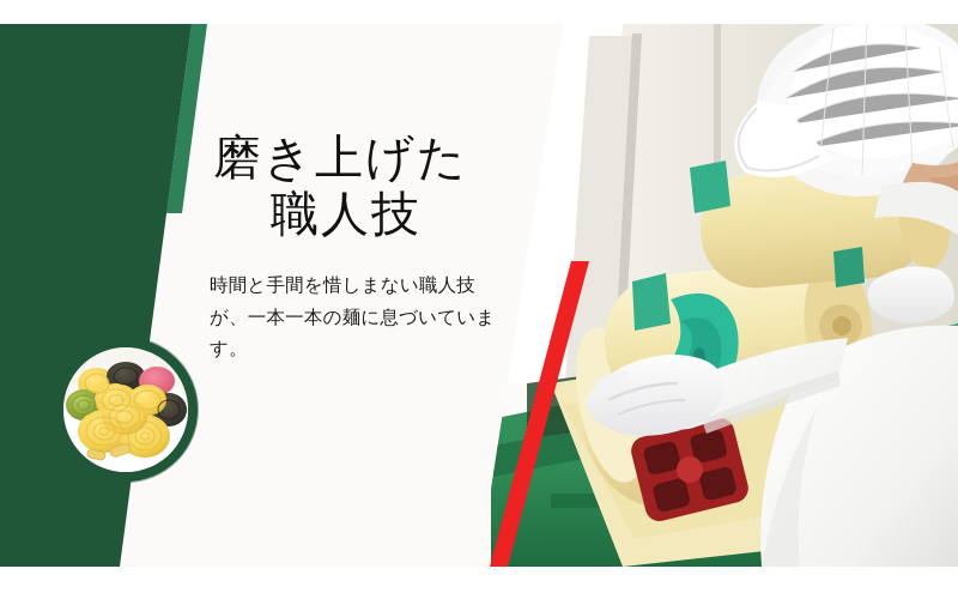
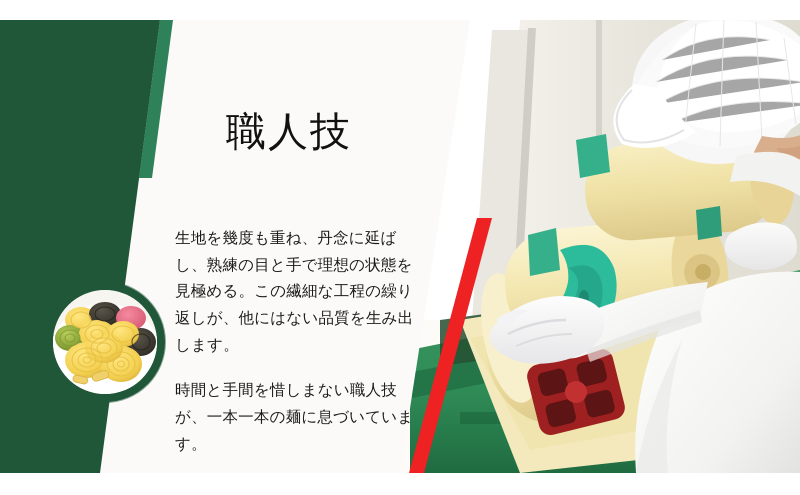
- 磨き上げた
  職人技
+ 生地を幾度も重ね、丹念に延ばし、熟練の目と手で理想の状態を見極める。この繊細な工程の繰り返しが、他にはない品質を生み出します。
  時間と手間を惜しまない職人技が、一本一本の麺に息づいています。
